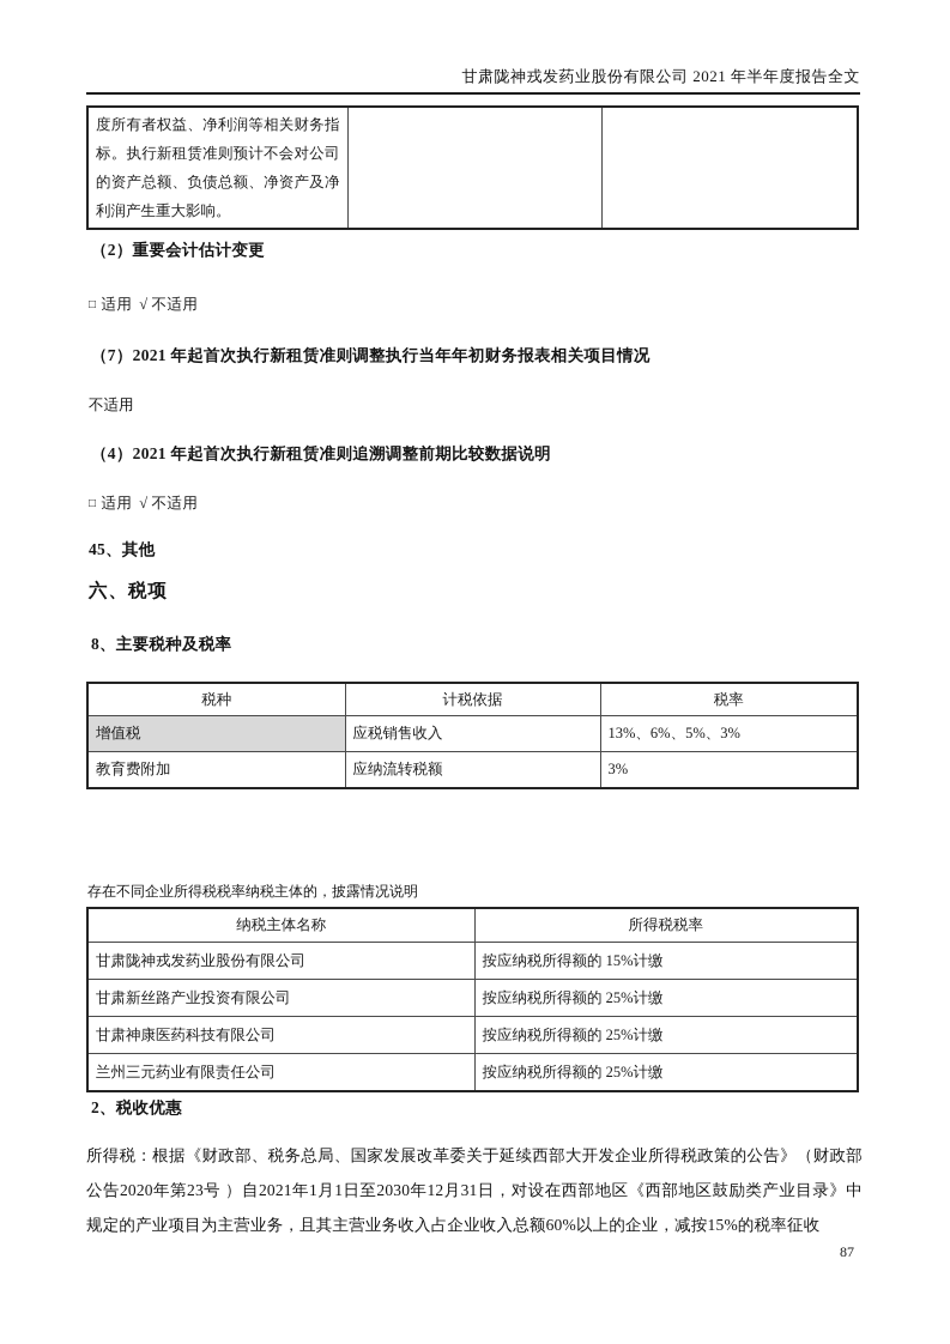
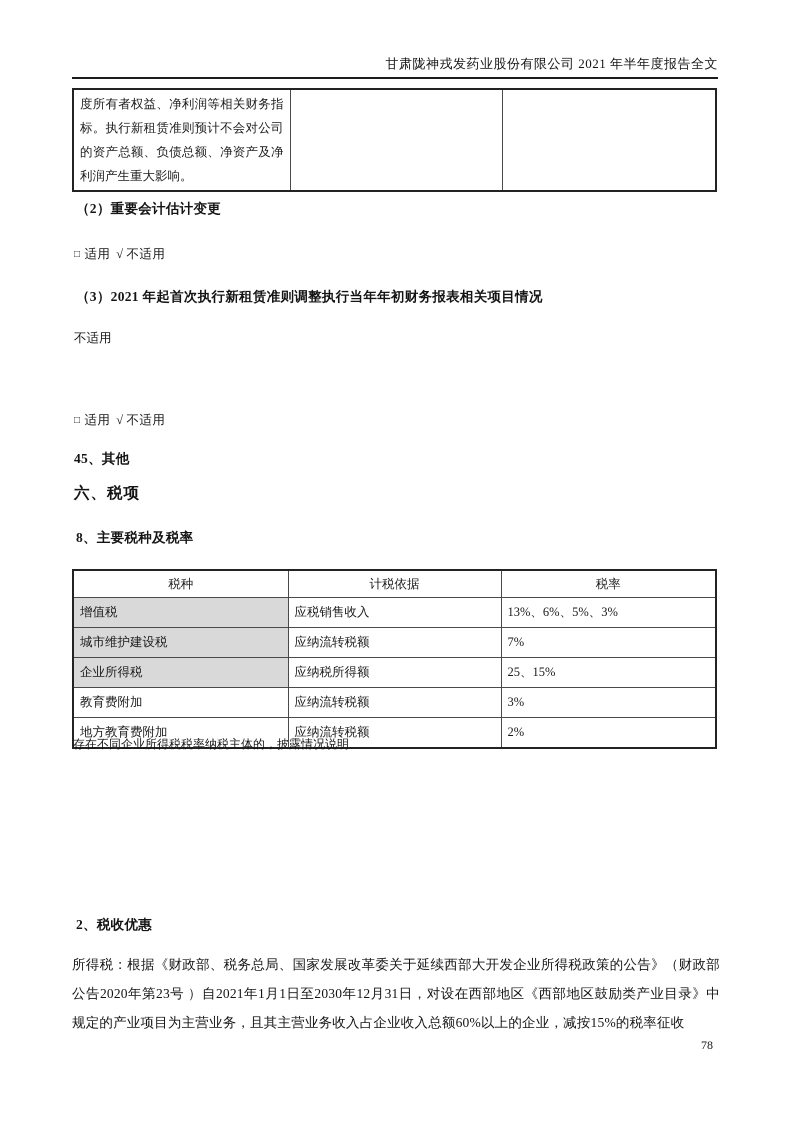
  甘肃陇神戎发药业股份有限公司 2021 年半年度报告全文
  度所有者权益、净利润等相关财务指标。执行新租赁准则预计不会对公司的资产总额、负债总额、净资产及净利润产生重大影响。
  （2）重要会计估计变更
  □ 适用 √ 不适用
- （7）2021 年起首次执行新租赁准则调整执行当年年初财务报表相关项目情况
+ （3）2021 年起首次执行新租赁准则调整执行当年年初财务报表相关项目情况
  不适用
- （4）2021 年起首次执行新租赁准则追溯调整前期比较数据说明
  □ 适用 √ 不适用
  45、其他
  六、税项
  8、主要税种及税率
  税种	计税依据	税率
  增值税	应税销售收入	13%、6%、5%、3%
+ 城市维护建设税	应纳流转税额	7%
+ 企业所得税	应纳税所得额	25、15%
  教育费附加	应纳流转税额	3%
+ 地方教育费附加	应纳流转税额	2%
  存在不同企业所得税税率纳税主体的，披露情况说明
- 纳税主体名称	所得税税率
- 甘肃陇神戎发药业股份有限公司	按应纳税所得额的 15%计缴
- 甘肃新丝路产业投资有限公司	按应纳税所得额的 25%计缴
- 甘肃神康医药科技有限公司	按应纳税所得额的 25%计缴
- 兰州三元药业有限责任公司	按应纳税所得额的 25%计缴
  2、税收优惠
  所得税：根据《财政部、税务总局、国家发展改革委关于延续西部大开发企业所得税政策的公告》（财政部公告2020年第23号 ）自2021年1月1日至2030年12月31日，对设在西部地区《西部地区鼓励类产业目录》中规定的产业项目为主营业务，且其主营业务收入占企业收入总额60%以上的企业，减按15%的税率征收
- 87
+ 78
